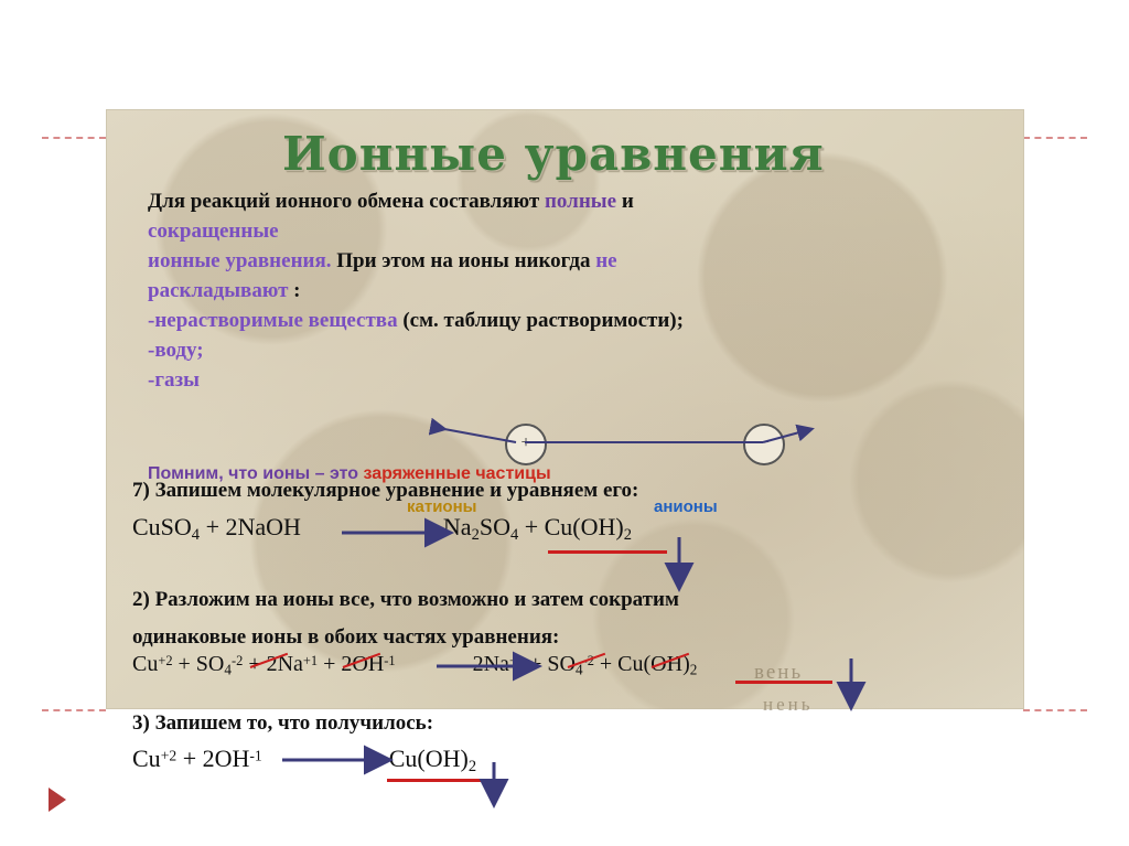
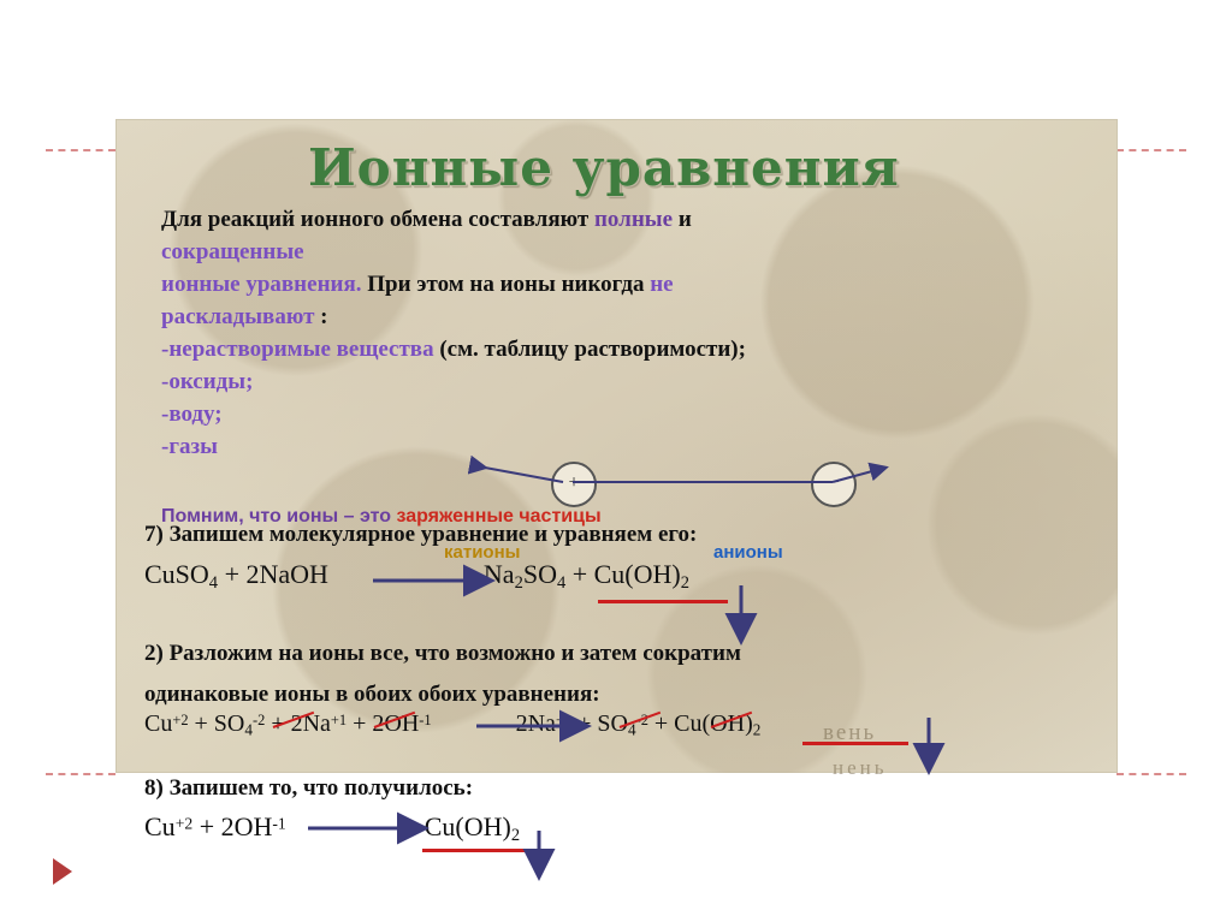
  Ионные уравнения
  Для реакций ионного обмена составляют полные и
  сокращенные
  ионные уравнения. При этом на ионы никогда не
  раскладывают :
  -нерастворимые вещества (см. таблицу растворимости);
+ -оксиды;
  -воду;
  -газы
  Помним, что ионы – это заряженные частицы
  катионы
  анионы
  7) Запишем молекулярное уравнение и уравняем его:
  CuSO4 + 2NaOH Na2SO4 + Cu(OH)2
  2) Разложим на ионы все, что возможно и затем сократим
- одинаковые ионы в обоих частях уравнения:
+ одинаковые ионы в обоих обоих уравнения:
  Cu+2 + SO4-2 2Na+1 +OH-1 2Na+1 + SO42 + Cu(H)2
- 3) Запишем то, что получилось:
+ 8) Запишем то, что получилось:
  Cu+2 + 2OH-1 Cu(OH)2
  вень
  нень
